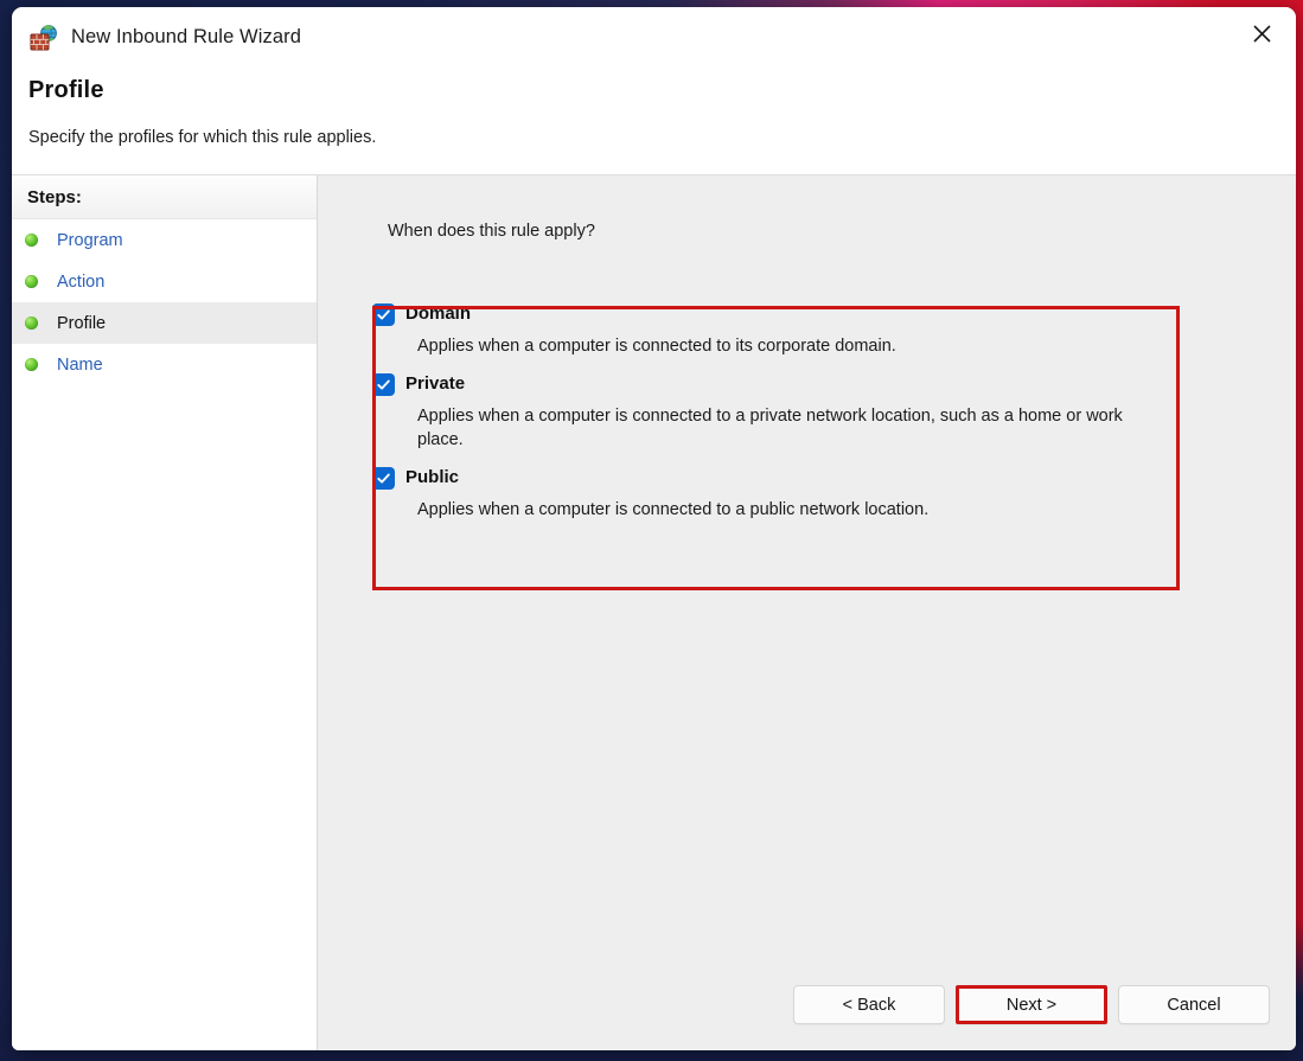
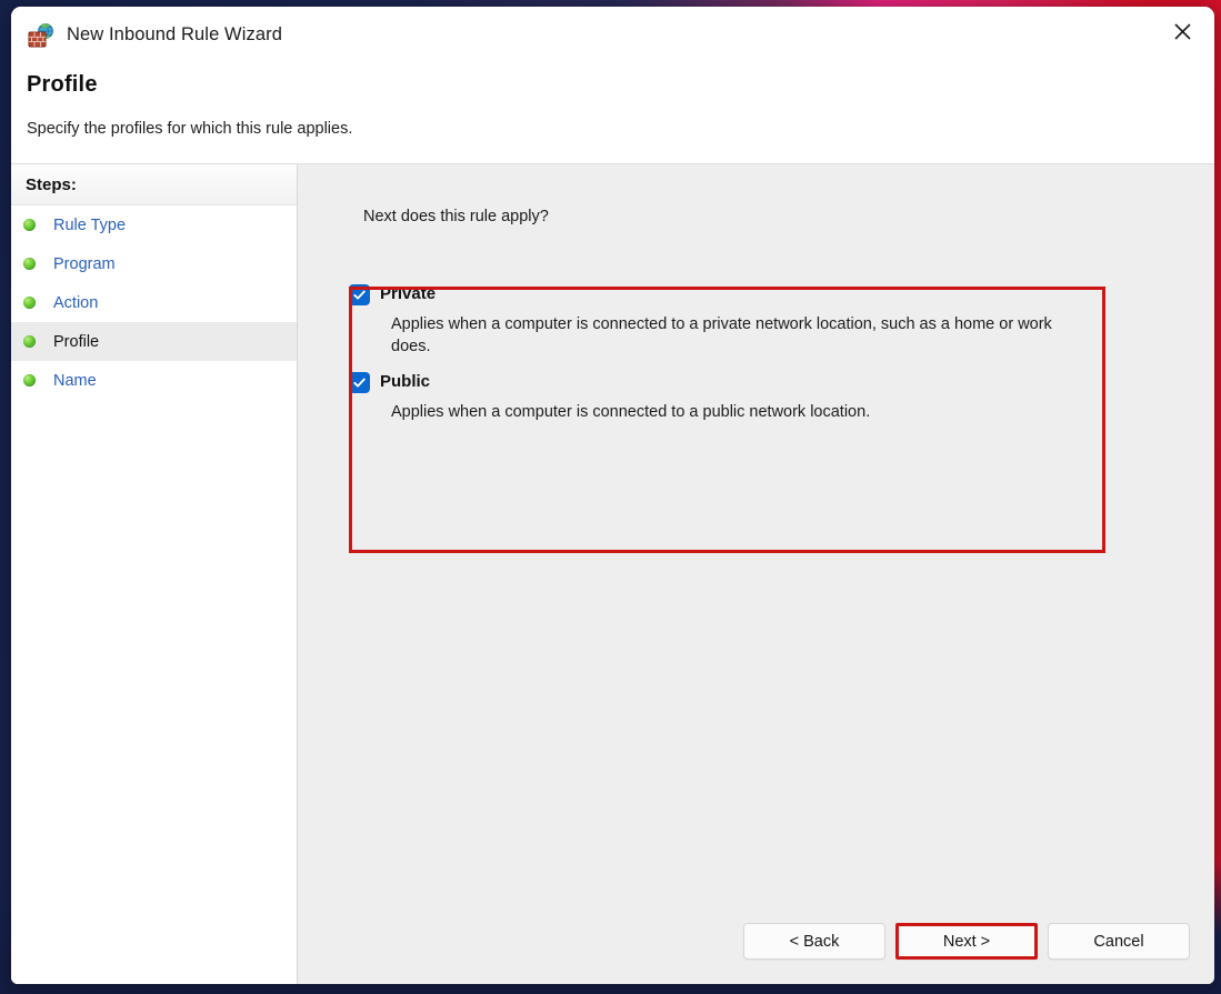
  New Inbound Rule Wizard
  Profile
  Specify the profiles for which this rule applies.
  Steps:
+ Rule Type
  Program
  Action
  Profile
  Name
- When does this rule apply?
+ Next does this rule apply?
- Domain
- Applies when a computer is connected to its corporate domain.
  Private
- Applies when a computer is connected to a private network location, such as a home or work place.
+ Applies when a computer is connected to a private network location, such as a home or work does.
  Public
  Applies when a computer is connected to a public network location.
  < Back
  Next >
  Cancel
